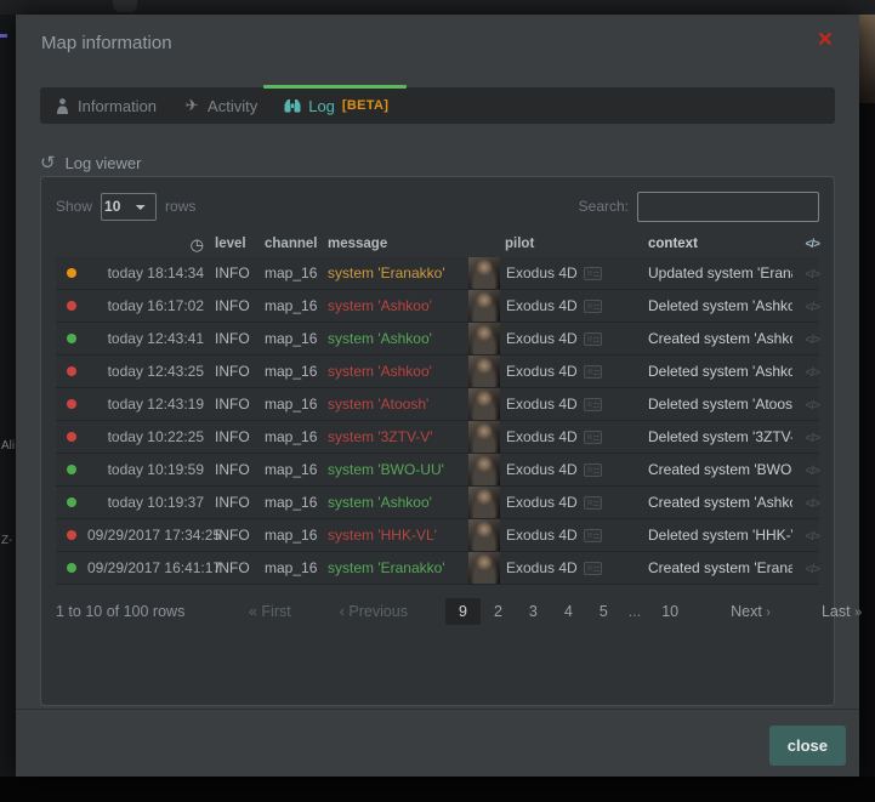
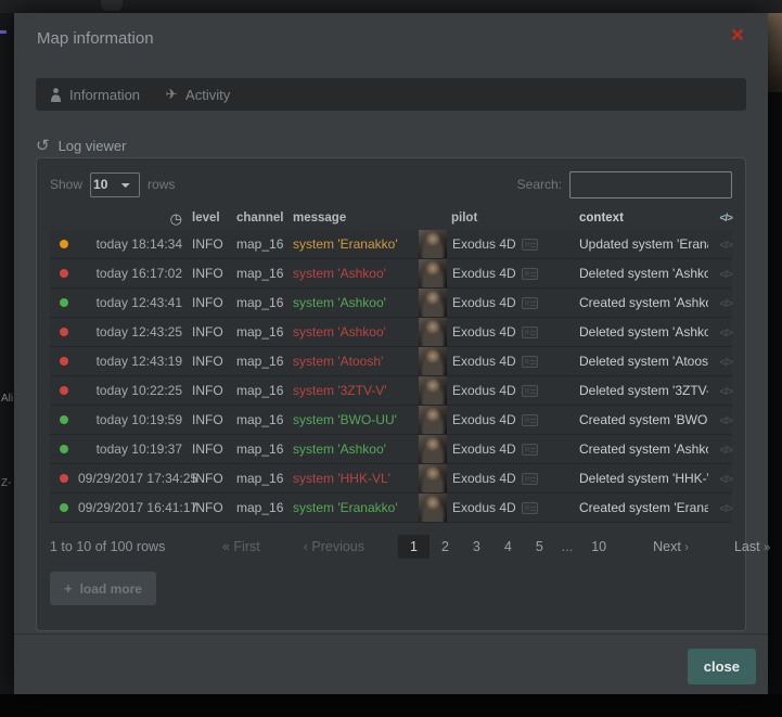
  Ali
  Z-
  Map information
  ×
  Information
  ✈
  Activity
- Log
- [BETA]
  ↺
  Log viewer
  Show
  10
  rows
  Search:
  ◷
  level
  channel
  message
  pilot
  context
  </>
  today 18:14:34
  INFO
  map_16
  system 'Eranakko'
  Exodus 4D
  Updated system 'Eran
  </>
  today 16:17:02
  INFO
  map_16
  system 'Ashkoo'
  Exodus 4D
  Deleted system 'Ashko
  </>
  today 12:43:41
  INFO
  map_16
  system 'Ashkoo'
  Exodus 4D
  Created system 'Ashk
  </>
  today 12:43:25
  INFO
  map_16
  system 'Ashkoo'
  Exodus 4D
  Deleted system 'Ashko
  </>
  today 12:43:19
  INFO
  map_16
  system 'Atoosh'
  Exodus 4D
  Deleted system 'Atoos
  </>
  today 10:22:25
  INFO
  map_16
  system '3ZTV-V'
  Exodus 4D
  Deleted system '3ZTV
  </>
  today 10:19:59
  INFO
  map_16
  system 'BWO-UU'
  Exodus 4D
  Created system 'BWO
  </>
  today 10:19:37
  INFO
  map_16
  system 'Ashkoo'
  Exodus 4D
  Created system 'Ashk
  </>
  09/29/2017 17:34:
  INFO
  map_16
  system 'HHK-VL'
  Exodus 4D
  Deleted system 'HHK-
  </>
  09/29/2017 16:41:
  INFO
  map_16
  system 'Eranakko'
  Exodus 4D
  Created system 'Erana
  </>
  1 to 10 of 100 rows
  « First
  ‹ Previous
- 9
+ 1
  2
  3
  4
  5
  ...
  10
  Next ›
  Last »
+ +
+ load more
  close
